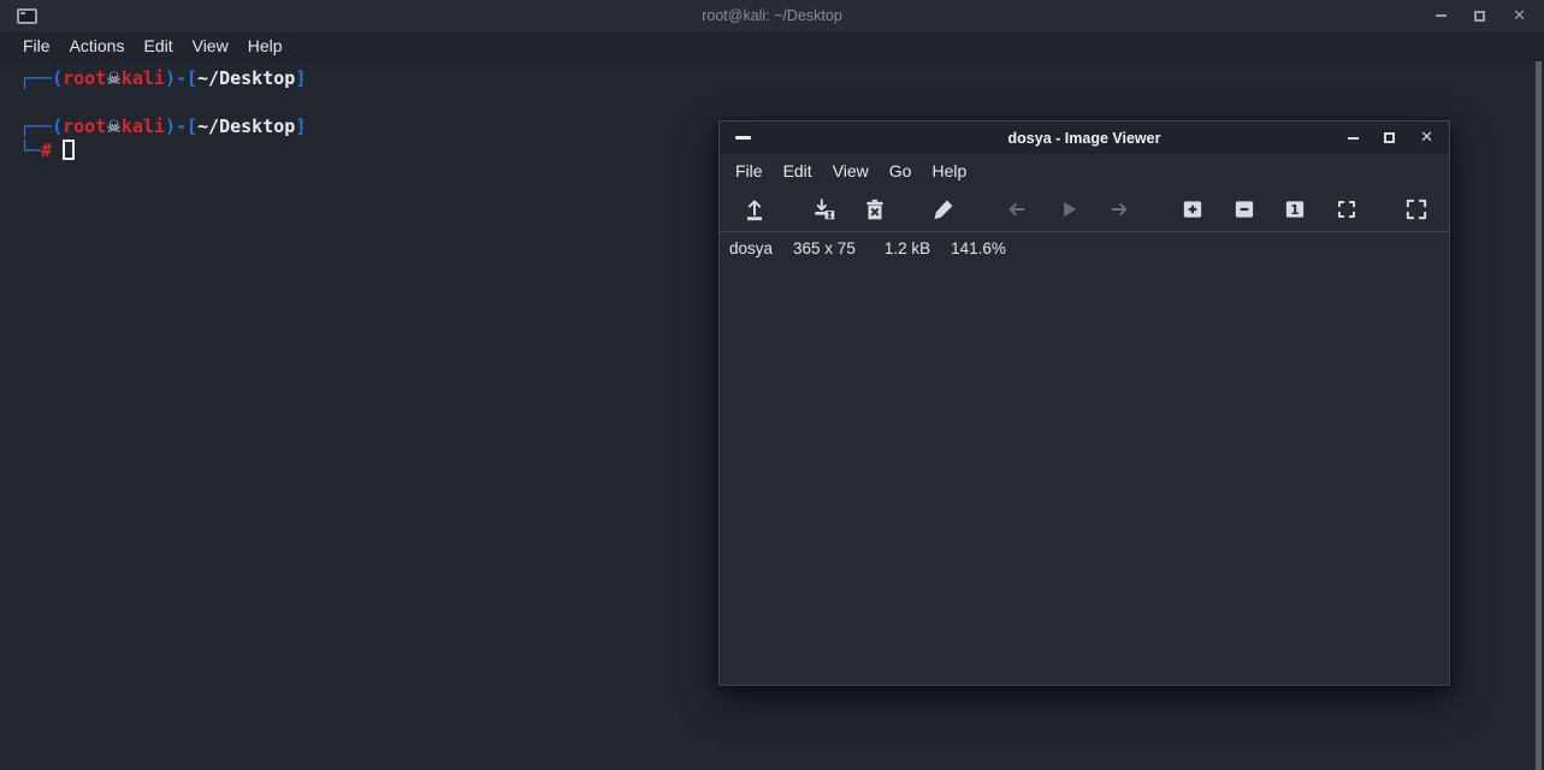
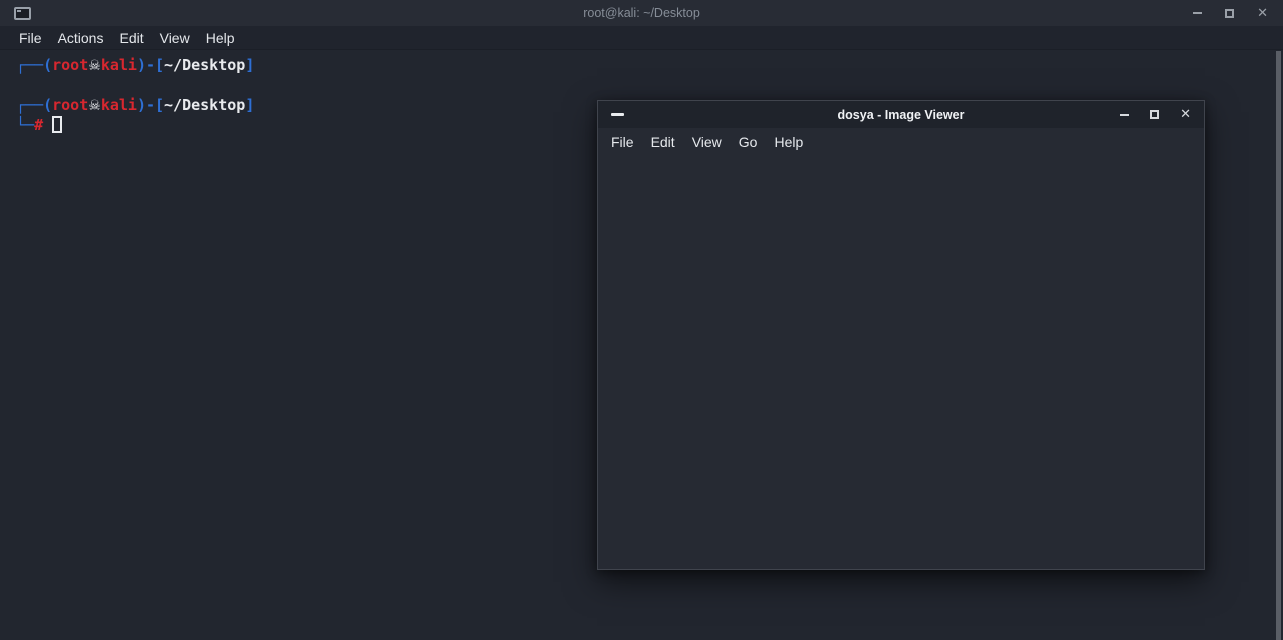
  root@kali: ~/Desktop
  ✕
  File
  Actions
  Edit
  View
  Help
  ┌──(root☠kali)-[~/Desktop]
  ┌──(root☠kali)-[~/Desktop]
  └─#
  dosya - Image Viewer
  ✕
  File
  Edit
  View
  Go
  Help
- 1
- dosya
- 365 x 75
- 1.2 kB
- 141.6%
